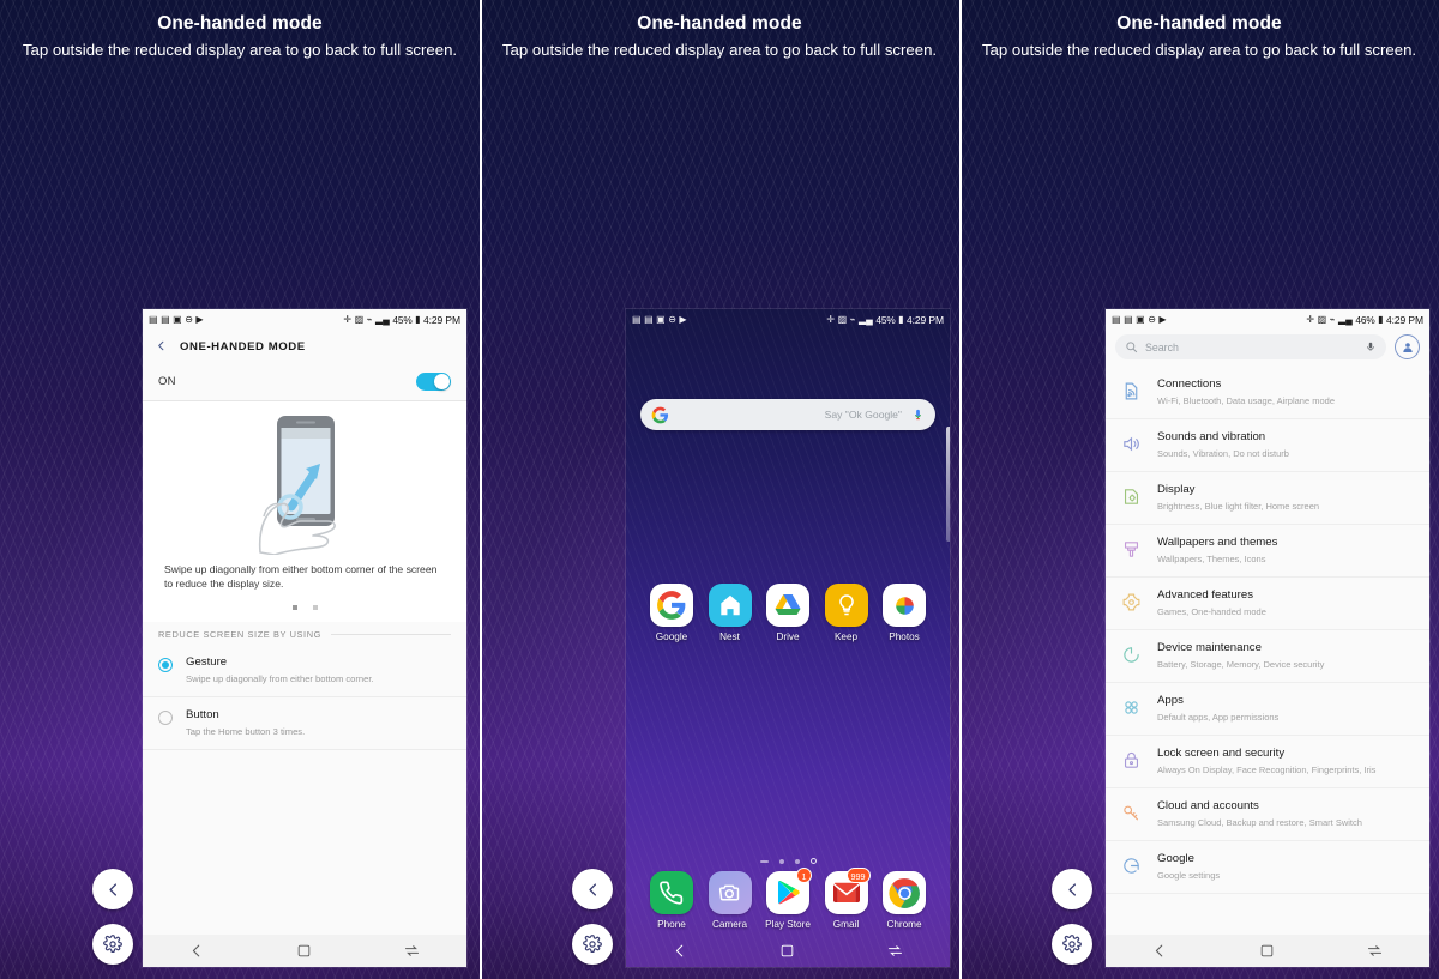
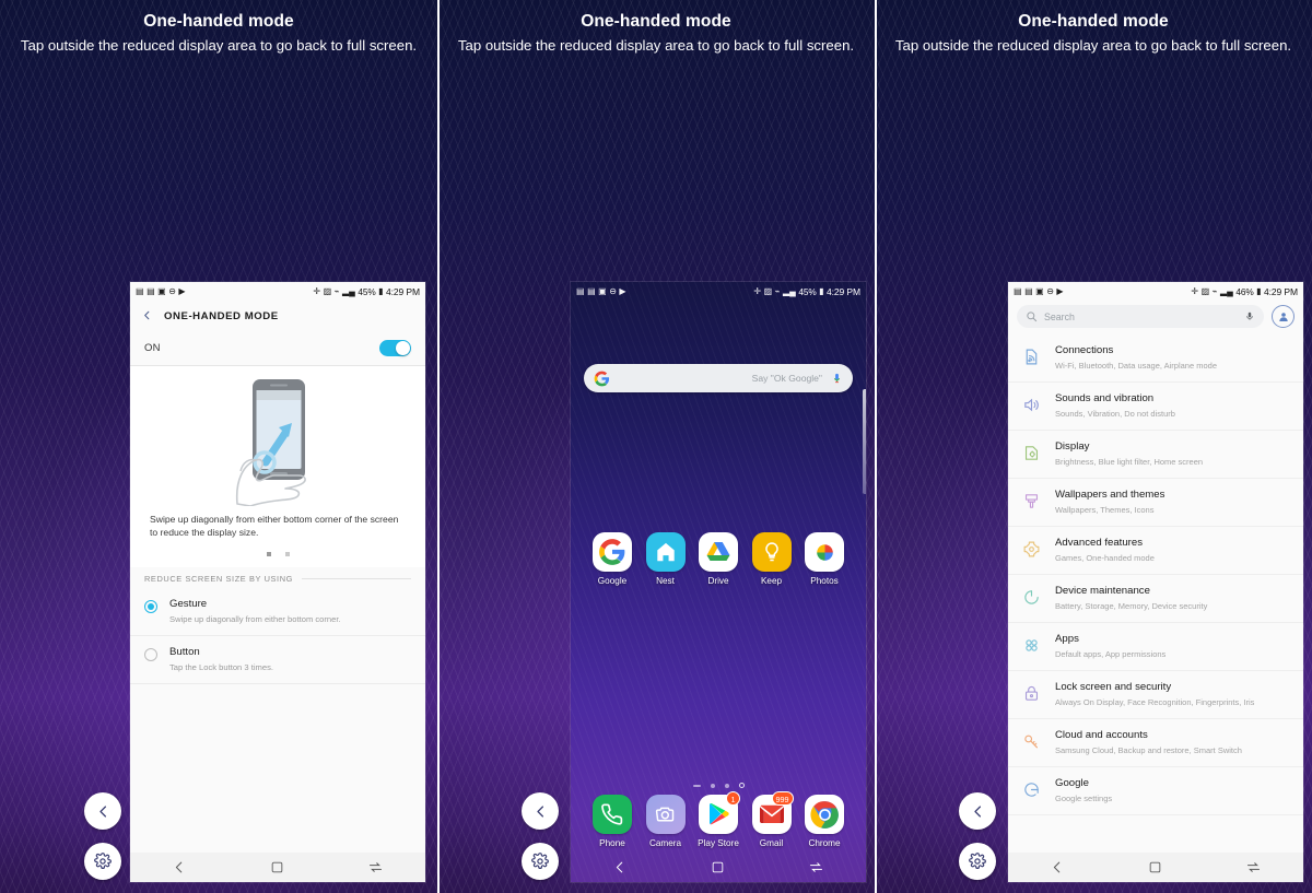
  One-handed mode
  Tap outside the reduced display area to go back to full screen.
  ▤
  ▤
  ▣
  ⊖
  ▶
  ✛
  ▨
  ⌁
  ▂▄
  45%
  ▮
  4:29 PM
  ONE-HANDED MODE
  ON
  Swipe up diagonally from either bottom corner of the screen to reduce the display size.
  REDUCE SCREEN SIZE BY USING
  Gesture
  Swipe up diagonally from either bottom corner.
  Button
- Tap the Home button 3 times.
+ Tap the Lock button 3 times.
  One-handed mode
  Tap outside the reduced display area to go back to full screen.
  ▤
  ▤
  ▣
  ⊖
  ▶
  ✛
  ▨
  ⌁
  ▂▄
  45%
  ▮
  4:29 PM
  Say "Ok Google"
  Google
  Nest
  Drive
  Keep
  Photos
  Phone
  Camera
  1
  Play Store
  999
  Gmail
  Chrome
  One-handed mode
  Tap outside the reduced display area to go back to full screen.
  ▤
  ▤
  ▣
  ⊖
  ▶
  ✛
  ▨
  ⌁
  ▂▄
  46%
  ▮
  4:29 PM
  Search
  Connections
  Wi-Fi, Bluetooth, Data usage, Airplane mode
  Sounds and vibration
  Sounds, Vibration, Do not disturb
  Display
  Brightness, Blue light filter, Home screen
  Wallpapers and themes
  Wallpapers, Themes, Icons
  Advanced features
  Games, One-handed mode
  Device maintenance
  Battery, Storage, Memory, Device security
  Apps
  Default apps, App permissions
  Lock screen and security
  Always On Display, Face Recognition, Fingerprints, Iris
  Cloud and accounts
  Samsung Cloud, Backup and restore, Smart Switch
  Google
  Google settings
